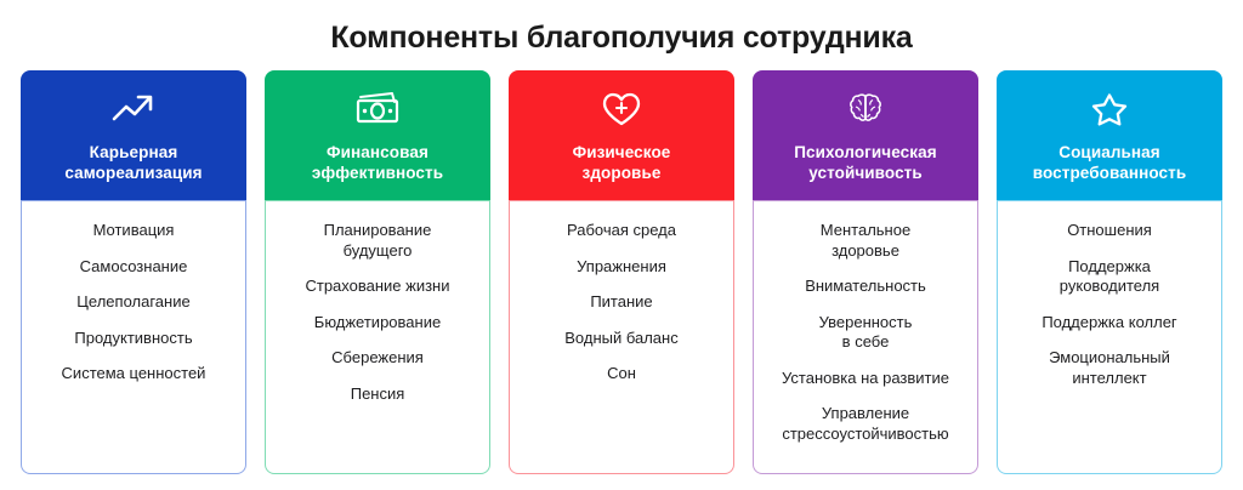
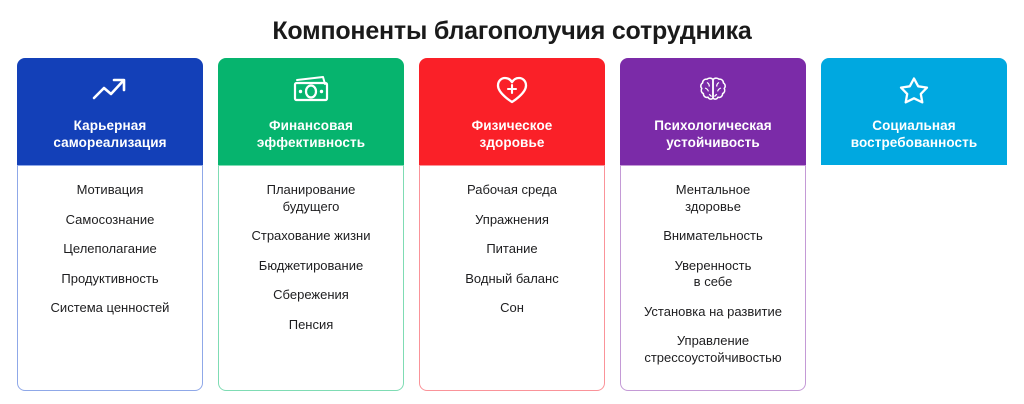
  Компоненты благополучия сотрудника
  Карьерная
  самореализация
  Мотивация
  Самосознание
  Целеполагание
  Продуктивность
  Система ценностей
  Финансовая
  эффективность
  Планирование
  будущего
  Страхование жизни
  Бюджетирование
  Сбережения
  Пенсия
  Физическое
  здоровье
  Рабочая среда
  Упражнения
  Питание
  Водный баланс
  Сон
  Психологическая
  устойчивость
  Ментальное
  здоровье
  Внимательность
  Уверенность
  в себе
  Установка на развитие
  Управление
  стрессоустойчивостью
  Социальная
  востребованность
- Отношения
- Поддержка
- руководителя
- Поддержка коллег
- Эмоциональный
- интеллект
